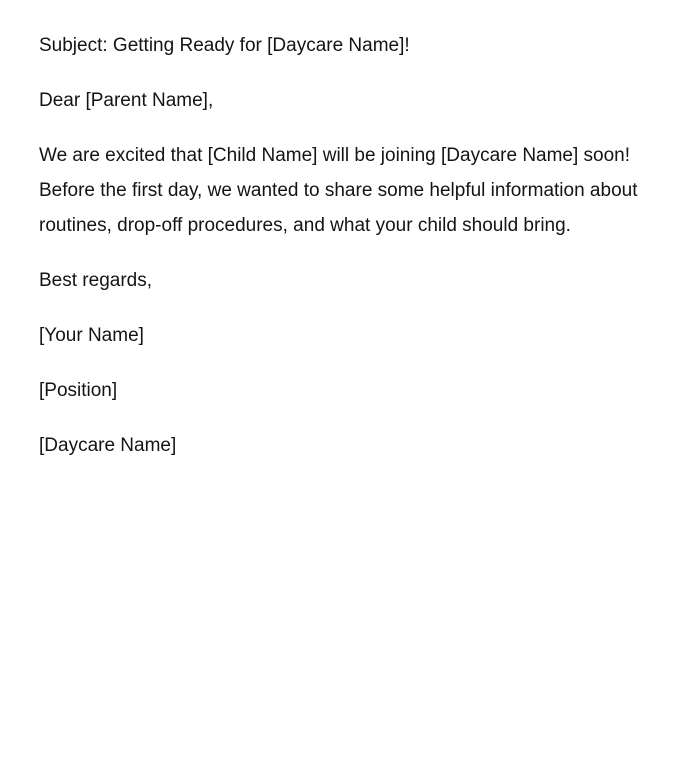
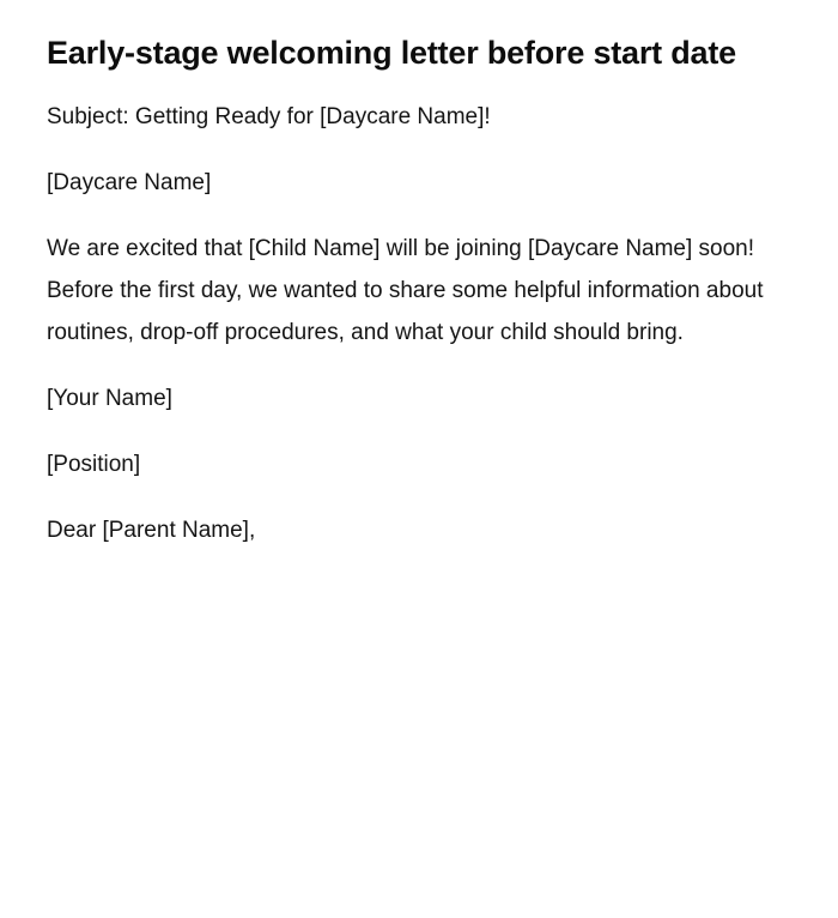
+ Early-stage welcoming letter before start date
  Subject: Getting Ready for [Daycare Name]!
- Dear [Parent Name],
+ [Daycare Name]
  We are excited that [Child Name] will be joining [Daycare Name] soon! Before the first day, we wanted to share some helpful information about routines, drop-off procedures, and what your child should bring.
- Best regards,
  [Your Name]
  [Position]
- [Daycare Name]
+ Dear [Parent Name],
